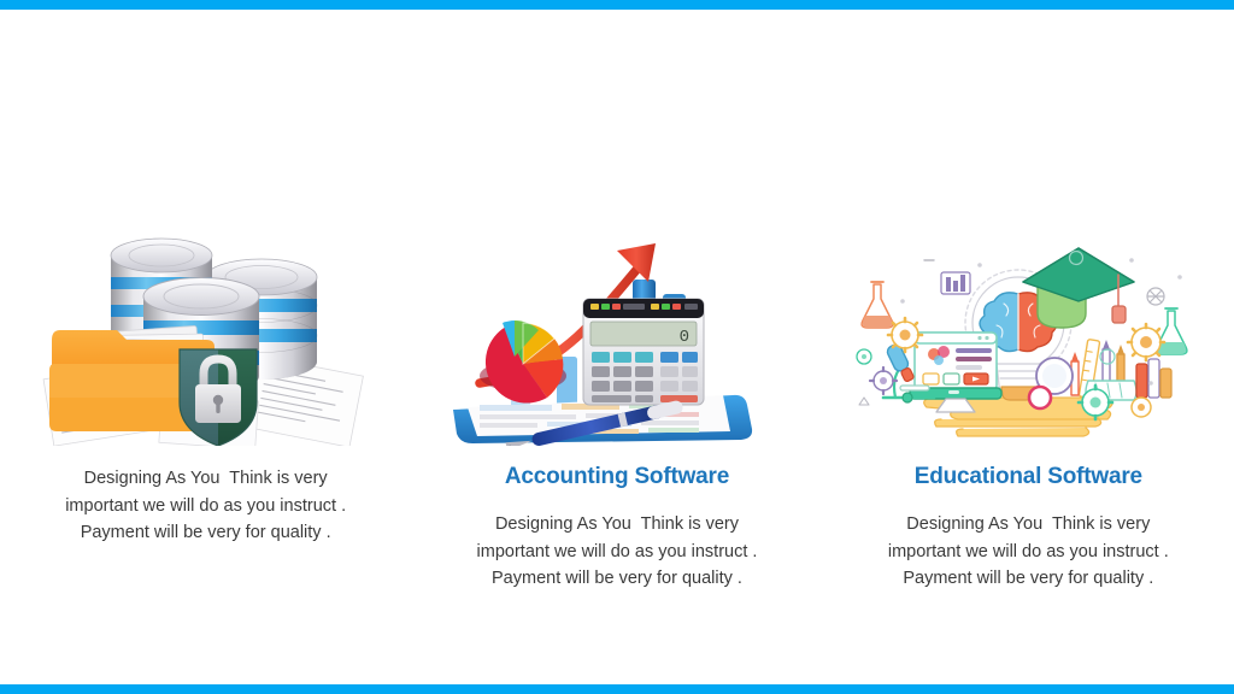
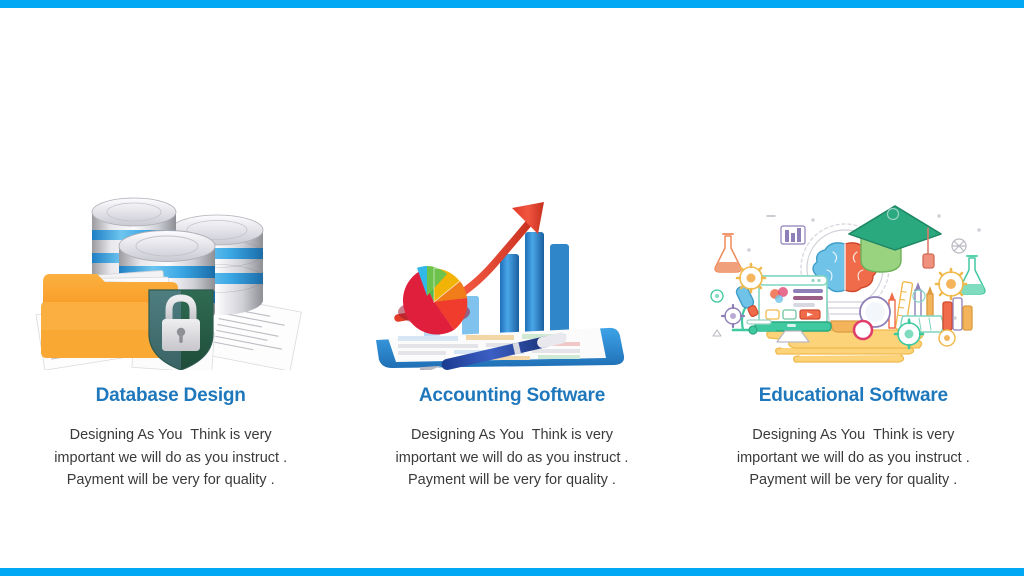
+ Database Design
  Designing As You Think is very
  important we will do as you instruct .
  Payment will be very for quality .
- 0
  Accounting Software
  Designing As You Think is very
  important we will do as you instruct .
  Payment will be very for quality .
  Educational Software
  Designing As You Think is very
  important we will do as you instruct .
  Payment will be very for quality .
